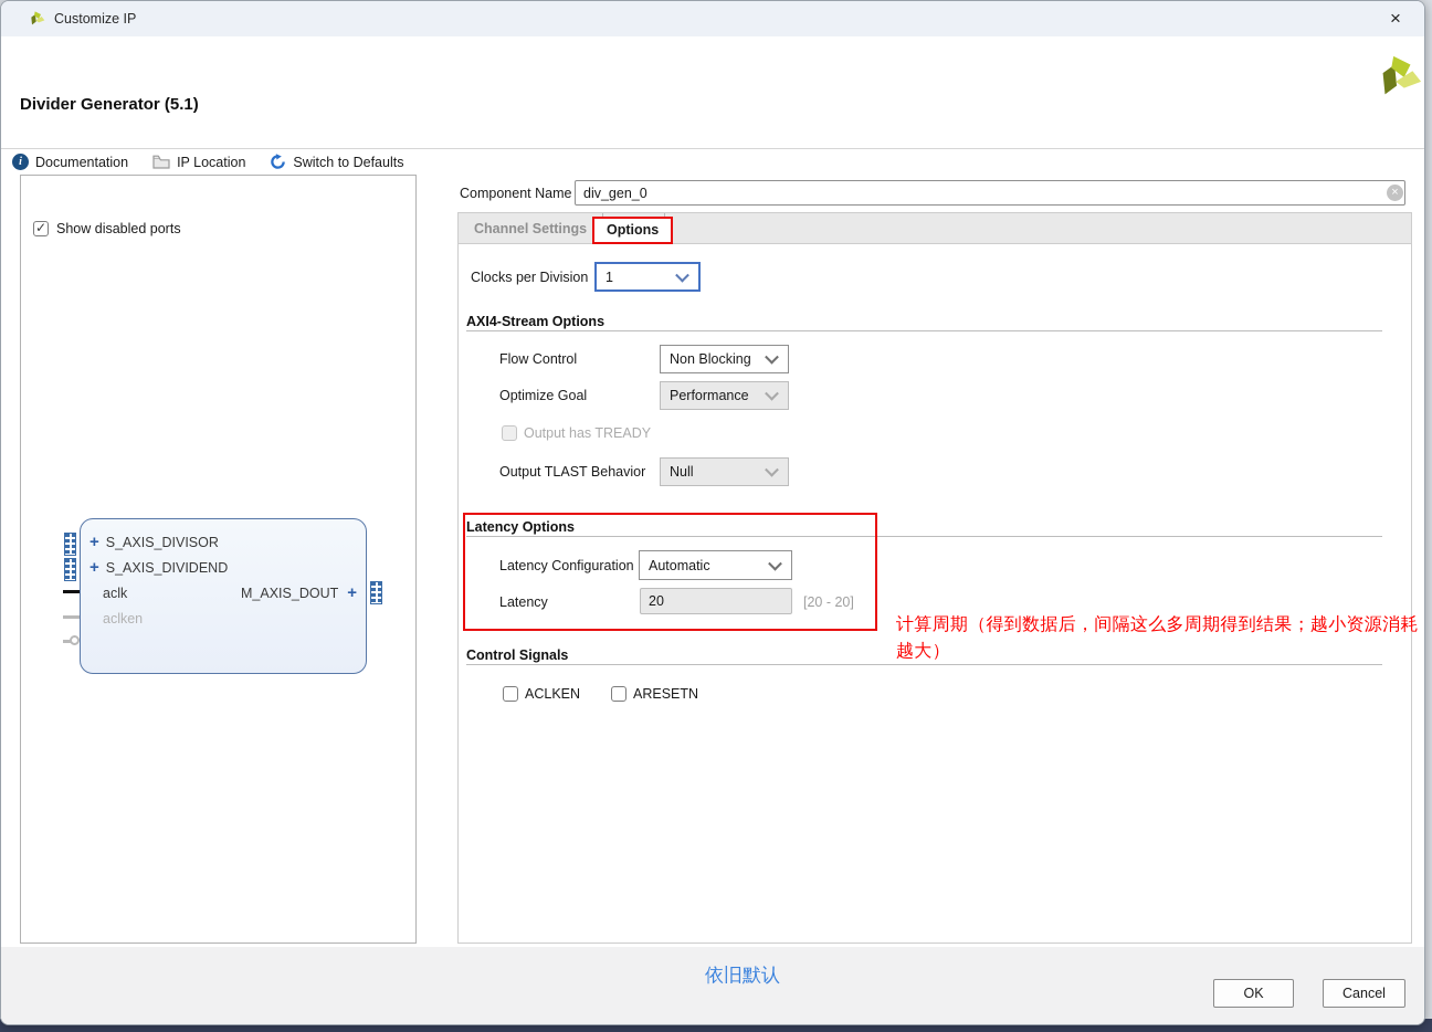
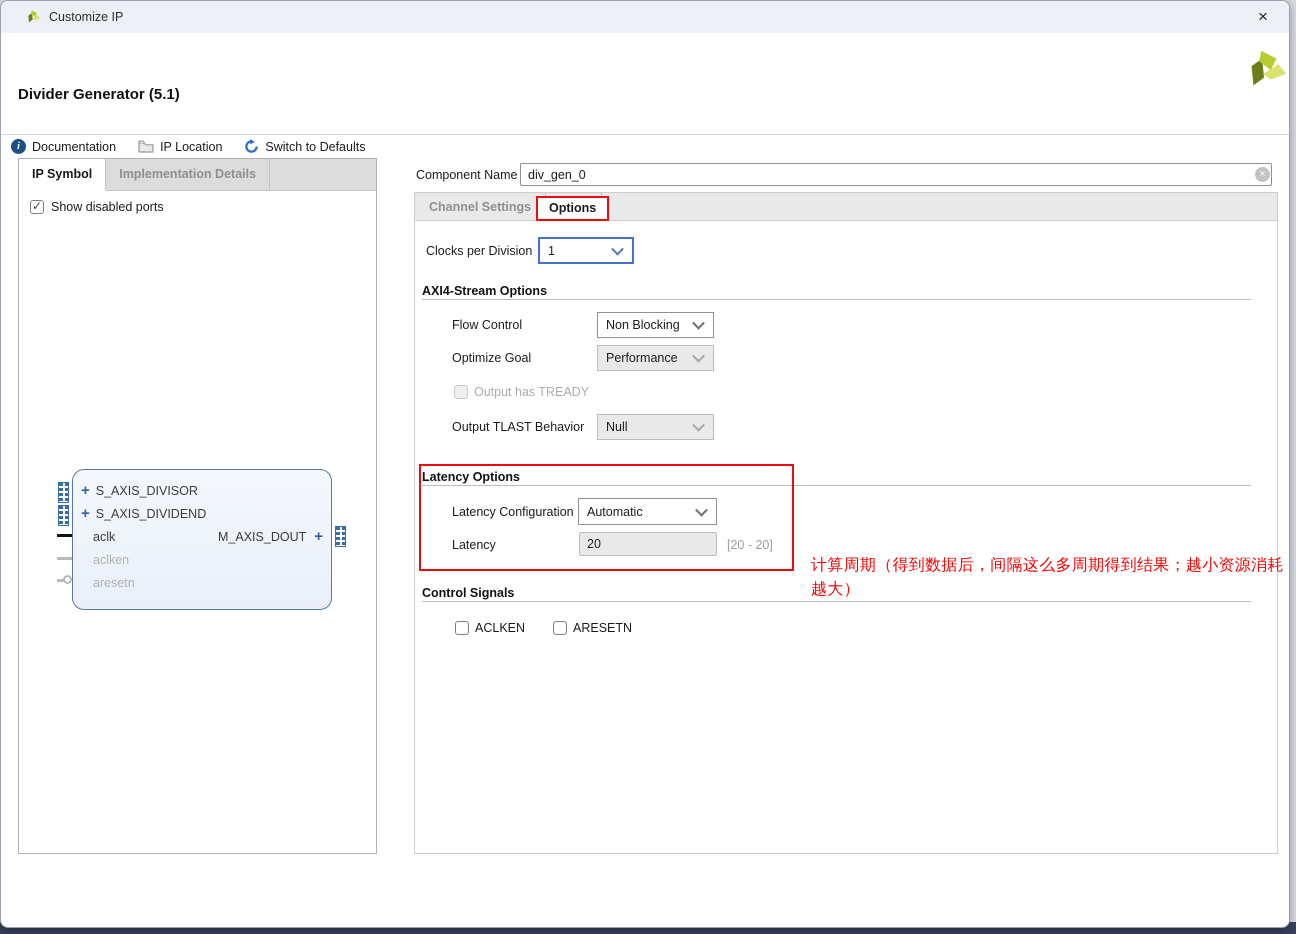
  Customize IP
  ×
  Divider Generator (5.1)
  i
  Documentation
  IP Location
  Switch to Defaults
+ IP Symbol
+ Implementation Details
  Show disabled ports
  +
  S_AXIS_DIVISOR
  +
  S_AXIS_DIVIDEND
  aclk
  M_AXIS_DOUT
  +
  aclken
+ aresetn
  Component Name
  div_gen_0
  ×
  Channel Settings
  Options
  Clocks per Division
  1
  AXI4-Stream Options
  Flow Control
  Non Blocking
  Optimize Goal
  Performance
  Output has TREADY
  Output TLAST Behavior
  Null
  Latency Options
  Latency Configuration
  Automatic
  Latency
  20
  [20 - 20]
  计算周期（得到数据后，间隔这么多周期得到结果；越小资源消耗
  越大）
  Control Signals
  ACLKEN
  ARESETN
- 依旧默认
- OK
- Cancel
